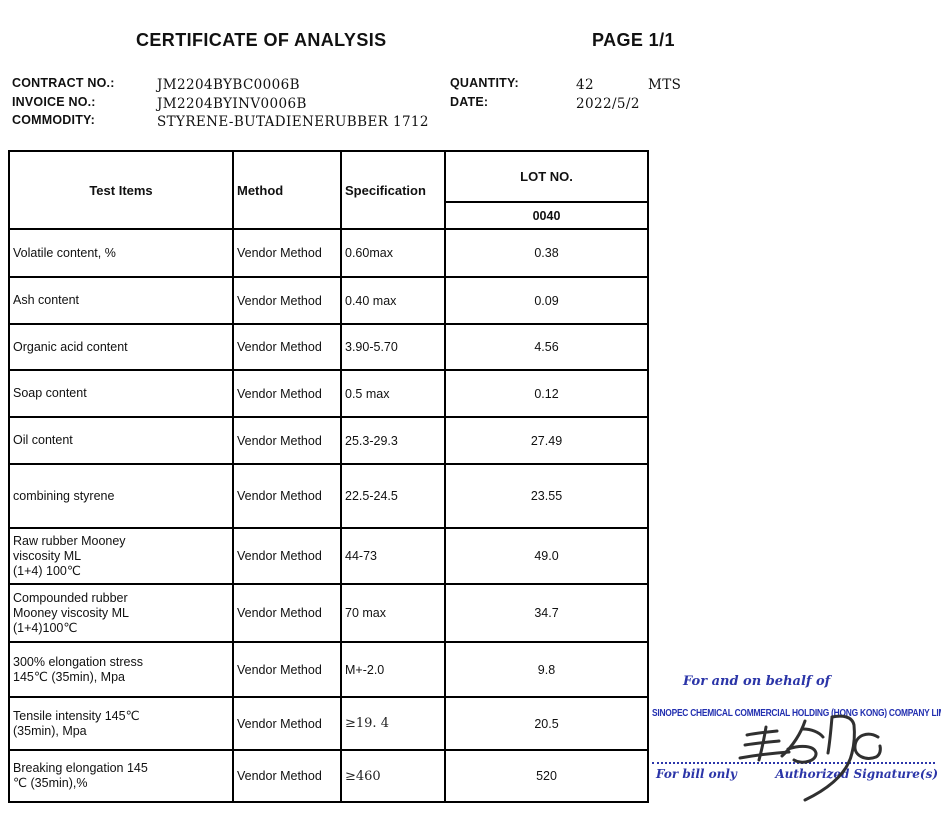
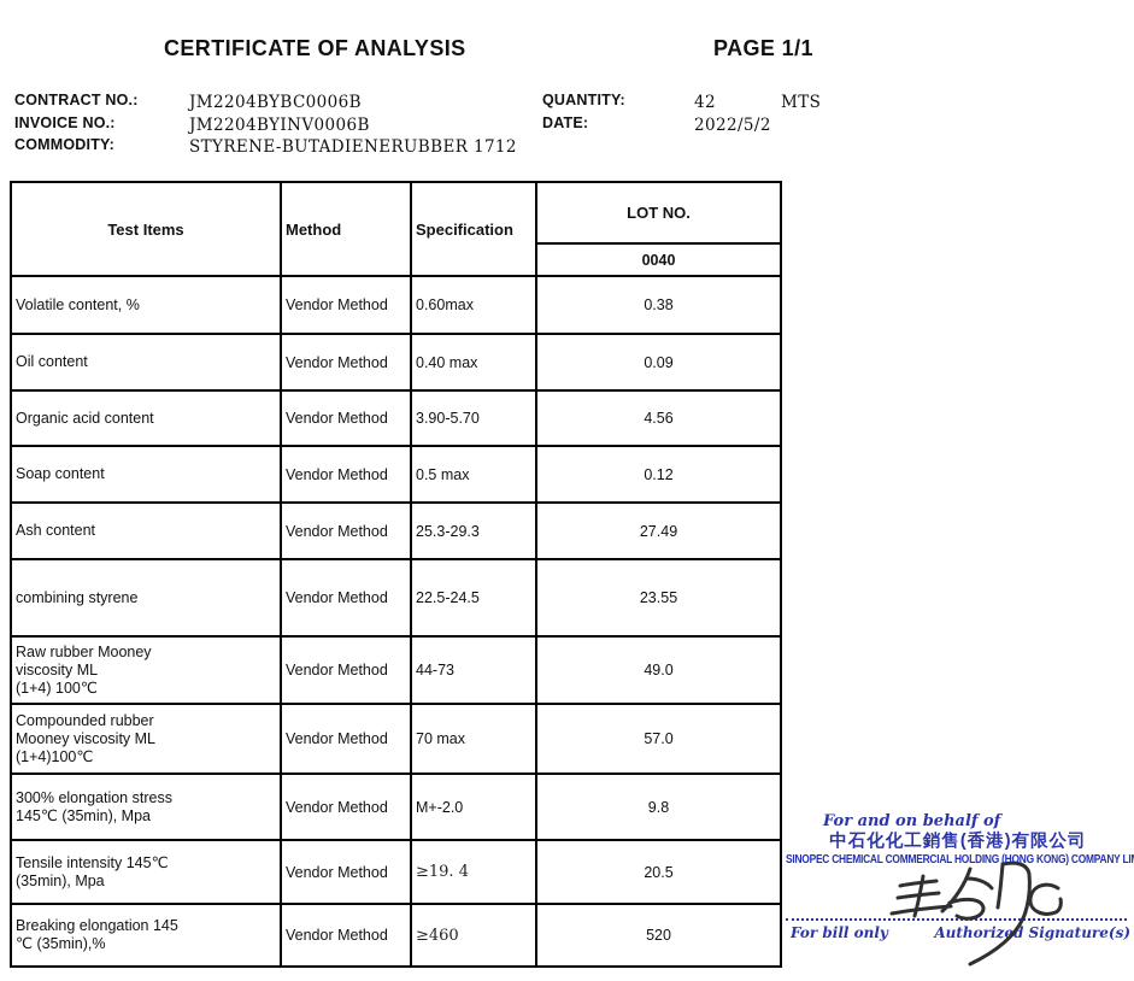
  CERTIFICATE OF ANALYSIS
  PAGE 1/1
  CONTRACT NO.:
  JM2204BYBC0006B
  INVOICE NO.:
  JM2204BYINV0006B
  COMMODITY:
  STYRENE-BUTADIENERUBBER 1712
  QUANTITY:
  42
  MTS
  DATE:
  2022/5/2
  Test Items	Method	Specification	LOT NO.
  0040
  Volatile content, %	Vendor Method	0.60max	0.38
- Ash content	Vendor Method	0.40 max	0.09
+ Oil content	Vendor Method	0.40 max	0.09
  Organic acid content	Vendor Method	3.90-5.70	4.56
  Soap content	Vendor Method	0.5 max	0.12
- Oil content	Vendor Method	25.3-29.3	27.49
+ Ash content	Vendor Method	25.3-29.3	27.49
  combining styrene	Vendor Method	22.5-24.5	23.55
  Raw rubber Mooney viscosity ML (1+4) 100℃	Vendor Method	44-73	49.0
- Compounded rubber Mooney viscosity ML (1+4)100℃	Vendor Method	70 max	34.7
+ Compounded rubber Mooney viscosity ML (1+4)100℃	Vendor Method	70 max	57.0
  300% elongation stress 145℃ (35min), Mpa	Vendor Method	M+-2.0	9.8
  Tensile intensity 145℃ (35min), Mpa	Vendor Method	≥19. 4	20.5
  Breaking elongation 145 ℃ (35min),%	Vendor Method	≥460	520
  For and on behalf of
+ 中石化化工銷售(香港)有限公司
  SINOPEC CHEMICAL COMMERCIAL HOLDING (HONG KONG) COMPANY LI
  For bill only
  Authorized Signature(s)
